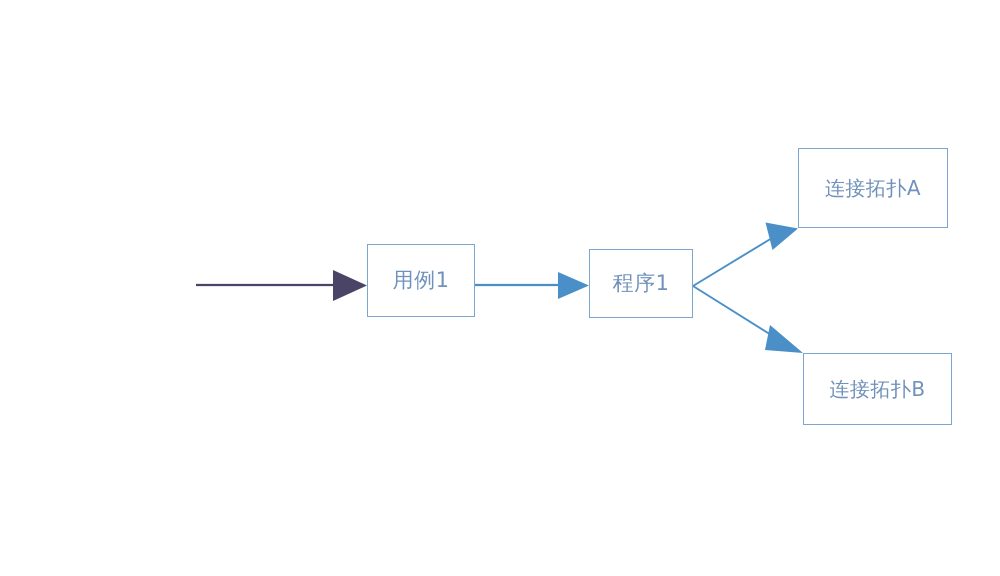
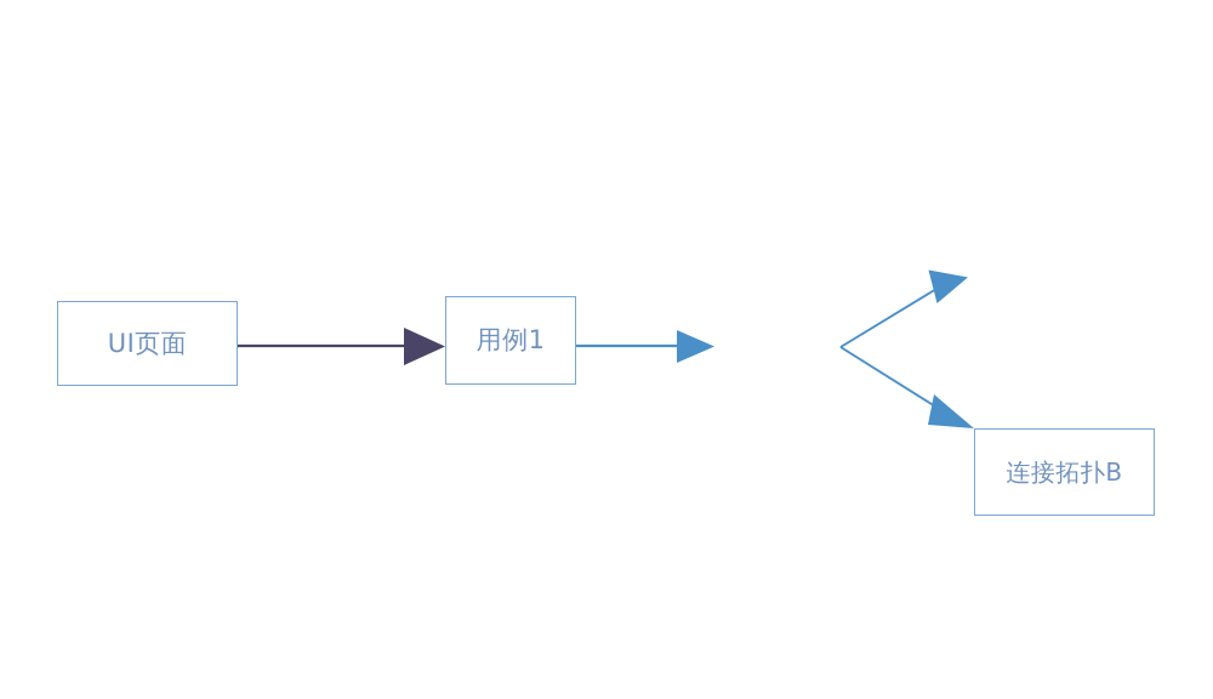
+ UI页面
  用例1
- 程序1
- 连接拓扑A
  连接拓扑B
